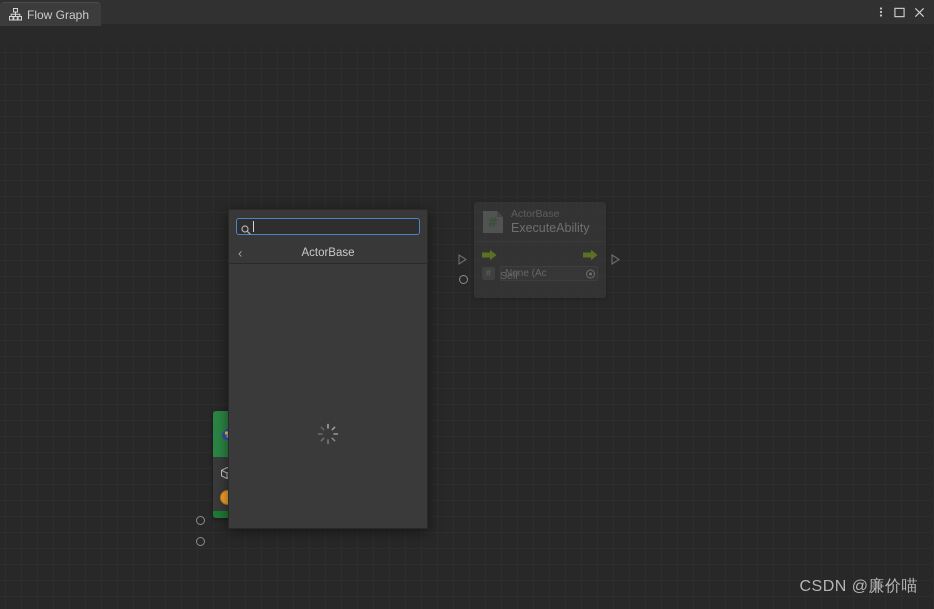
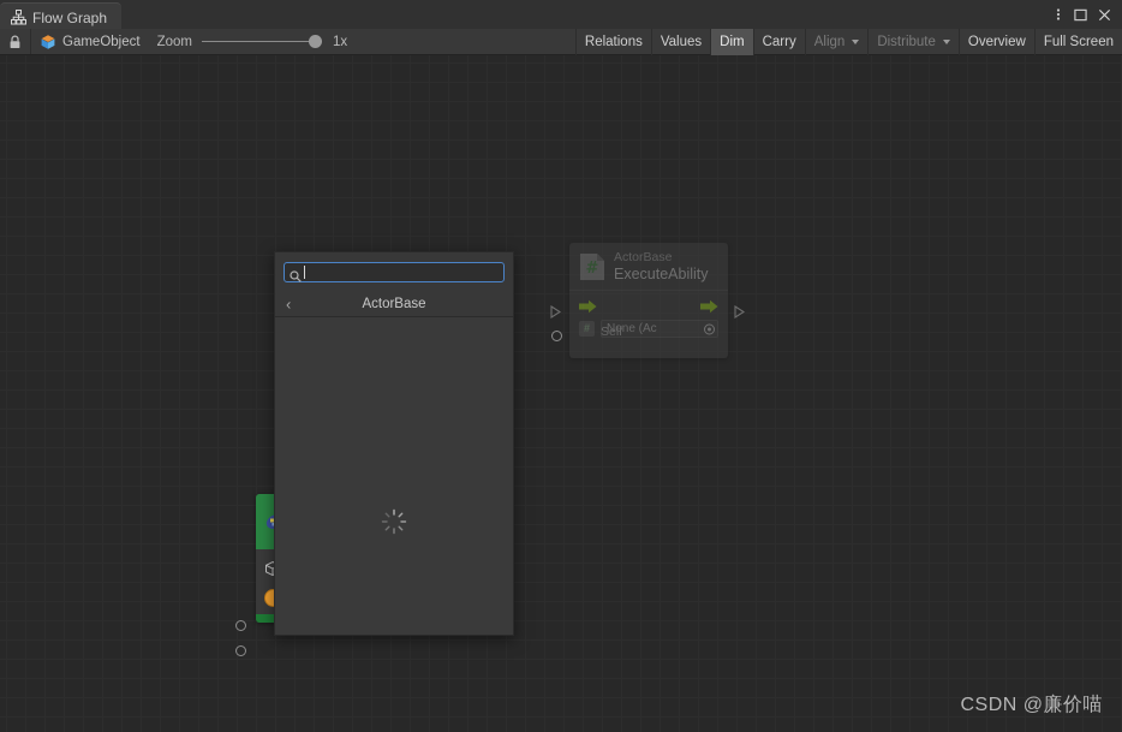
  Flow Graph
+ GameObject
+ Zoom
+ 1x
+ Relations
+ Values
+ Dim
+ Carry
+ Align
+ Distribute
+ Overview
+ Full Screen
  #
  ActorBase
  ExecuteAbility
  #
  None (Ac
  Self
  ‹
  ActorBase
  CSDN @廉价喵
